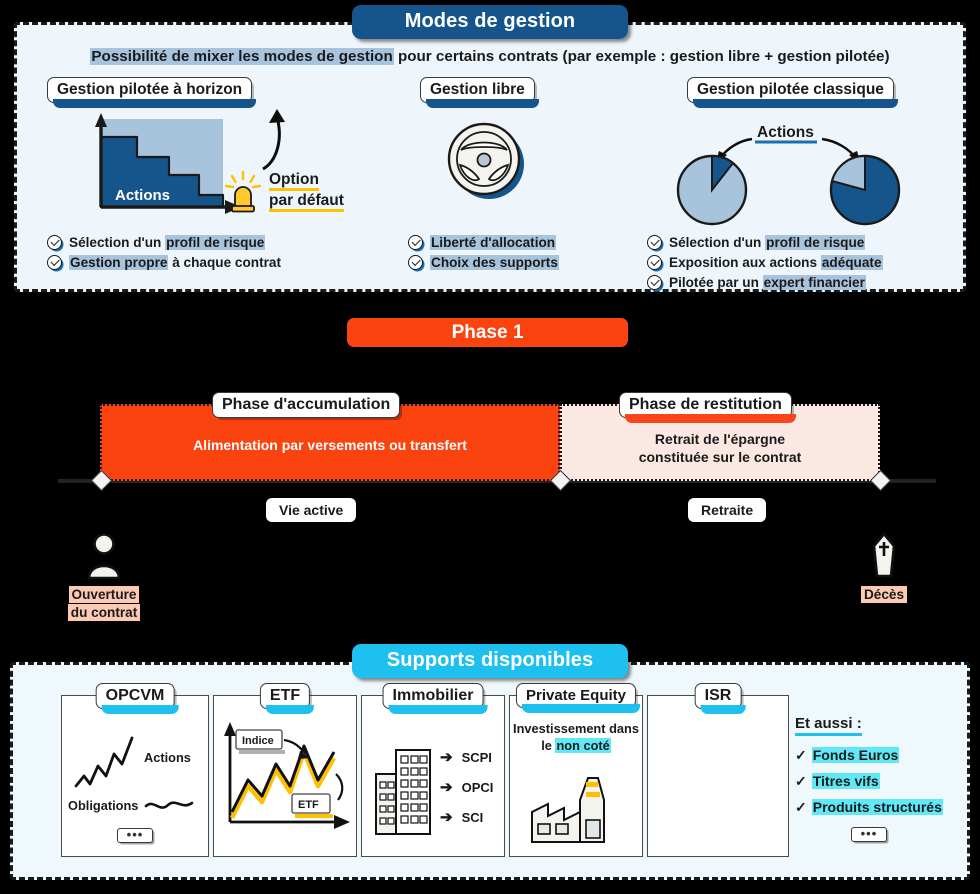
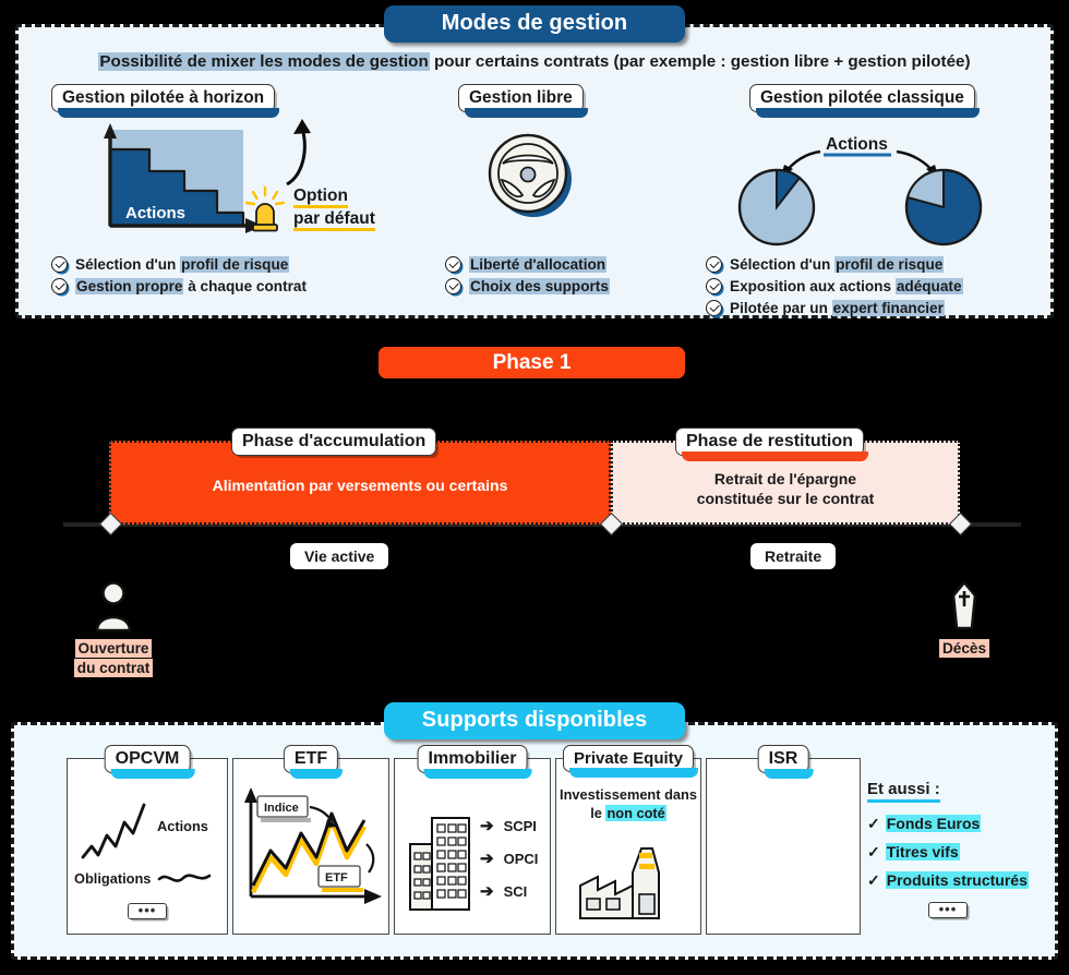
  Modes de gestion
  Possibilité de mixer les modes de gestion pour certains contrats (par exemple : gestion libre + gestion pilotée)
  Gestion pilotée à horizon
  Actions
  Option
  par défaut
  Sélection d'un profil de risque
  Gestion propre à chaque contrat
  Gestion libre
  Liberté d'allocation
  Choix des supports
  Gestion pilotée classique
  Actions
  Sélection d'un profil de risque
  Exposition aux actions adéquate
  Pilotée par un expert financier
  Phase 1
- Alimentation par versements ou transfert
+ Alimentation par versements ou certains
  Phase d'accumulation
  Retrait de l'épargne
  constituée sur le contrat
  Phase de restitution
  Vie active
  Retraite
  Ouverture
  du contrat
  Décès
  Supports disponibles
  OPCVM
  Actions
  Obligations
  •••
  ETF
  Indice
  ETF
  Immobilier
  ➔
  SCPI
  ➔
  OPCI
  ➔
  SCI
  Private Equity
  Investissement dans
  le non coté
  ISR
  Et aussi :
  ✓ Fonds Euros
  ✓ Titres vifs
  ✓ Produits structurés
  •••
